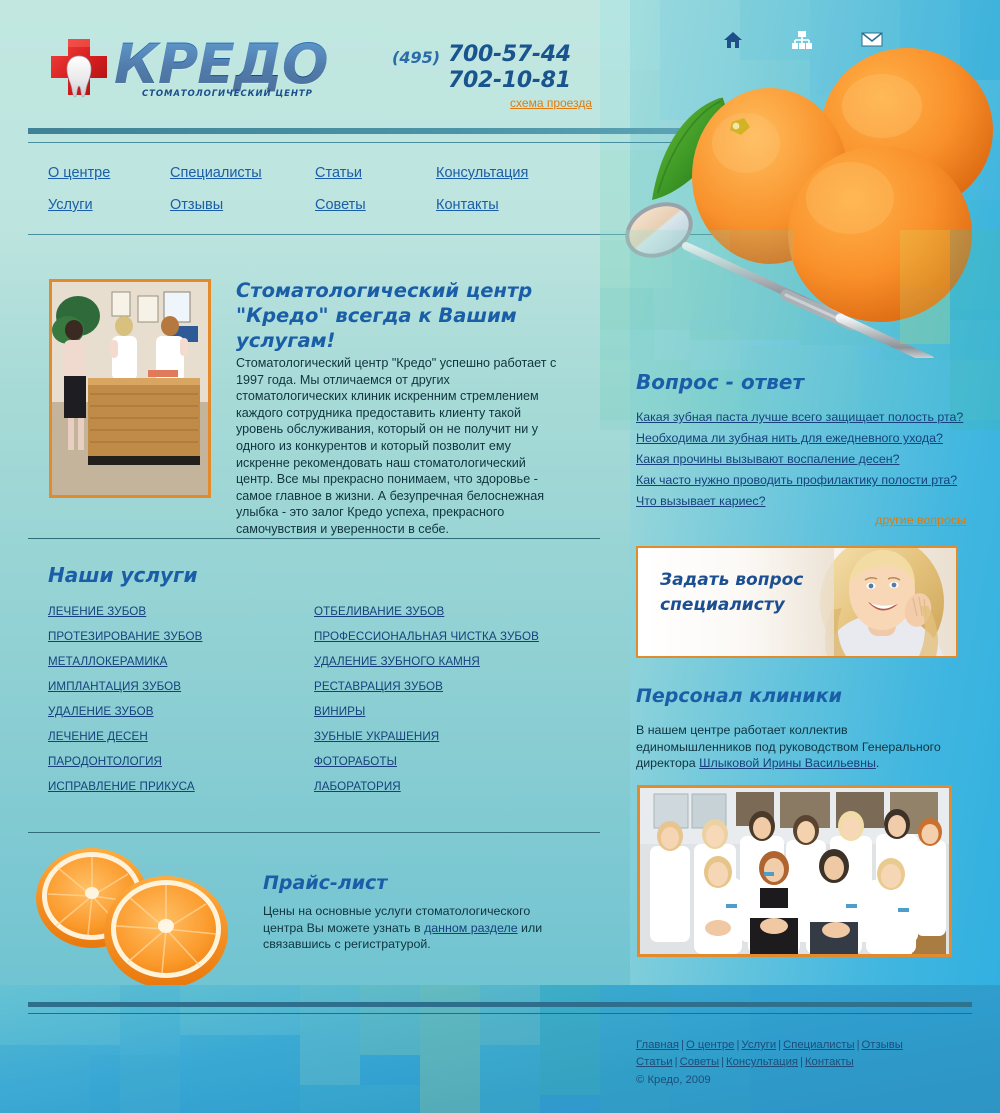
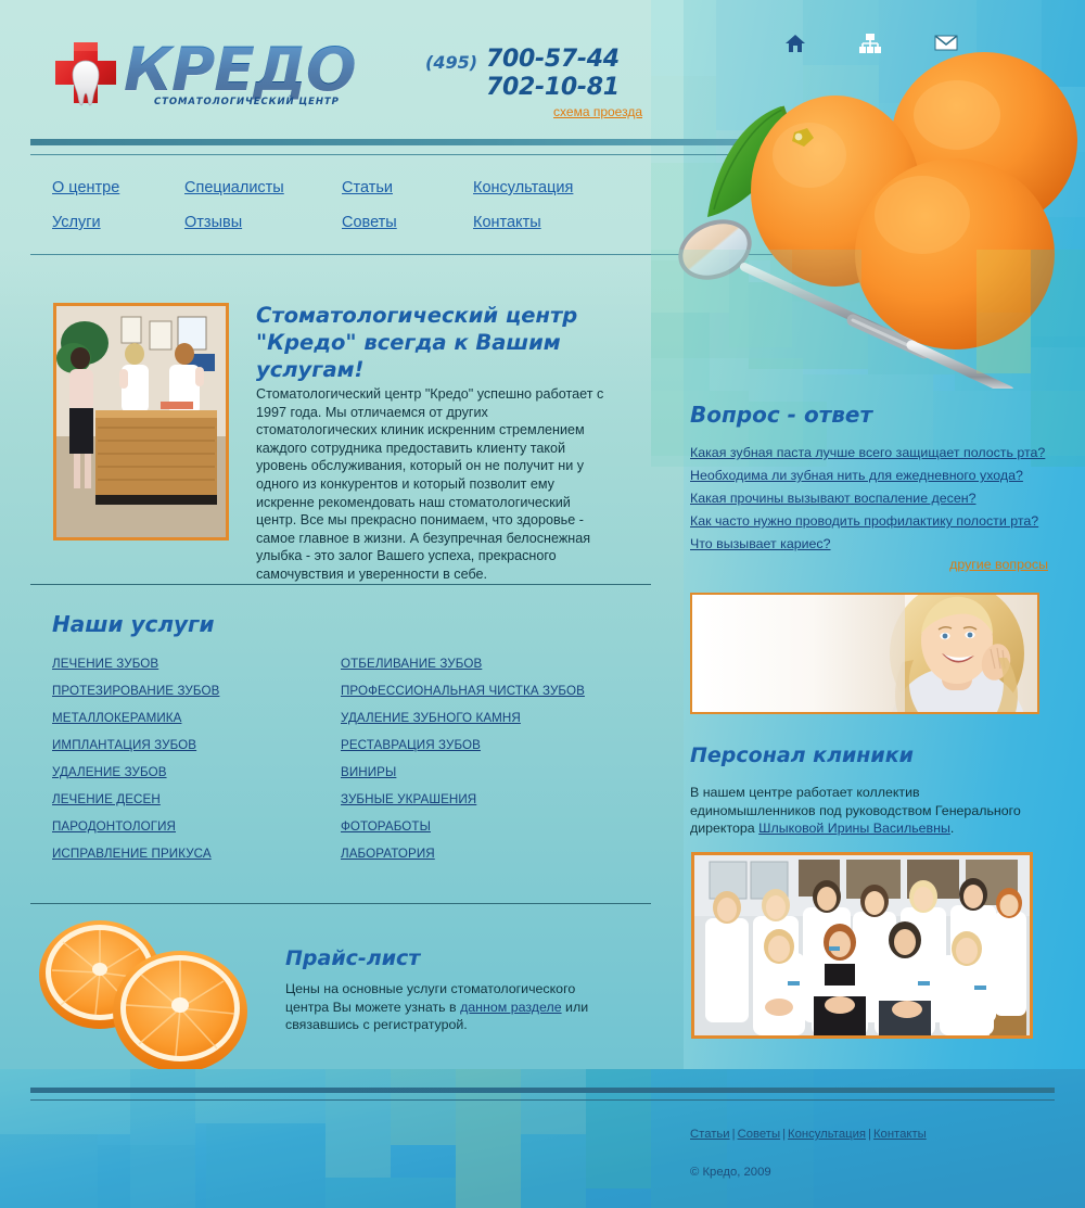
  КРЕДО
  СТОМАТОЛОГИЧЕСКИЙ ЦЕНТР
  (495)
  700-57-44
  702-10-81
  схема проезда
  О центре
  Специалисты
  Статьи
  Консультация
  Услуги
  Отзывы
  Советы
  Контакты
  Стоматологический центр "Кредо" всегда к Вашим услугам!
- Стоматологический центр "Кредо" успешно работает с 1997 года. Мы отличаемся от других стоматологических клиник искренним стремлением каждого сотрудника предоставить клиенту такой уровень обслуживания, который он не получит ни у одного из конкурентов и который позволит ему искренне рекомендовать наш стоматологический центр. Все мы прекрасно понимаем, что здоровье - самое главное в жизни. А безупречная белоснежная улыбка - это залог Кредо успеха, прекрасного самочувствия и уверенности в себе.
+ Стоматологический центр "Кредо" успешно работает с 1997 года. Мы отличаемся от других стоматологических клиник искренним стремлением каждого сотрудника предоставить клиенту такой уровень обслуживания, который он не получит ни у одного из конкурентов и который позволит ему искренне рекомендовать наш стоматологический центр. Все мы прекрасно понимаем, что здоровье - самое главное в жизни. А безупречная белоснежная улыбка - это залог Вашего успеха, прекрасного самочувствия и уверенности в себе.
  Наши услуги
  ЛЕЧЕНИЕ ЗУБОВ
  ПРОТЕЗИРОВАНИЕ ЗУБОВ
  МЕТАЛЛОКЕРАМИКА
  ИМПЛАНТАЦИЯ ЗУБОВ
  УДАЛЕНИЕ ЗУБОВ
  ЛЕЧЕНИЕ ДЕСЕН
  ПАРОДОНТОЛОГИЯ
  ИСПРАВЛЕНИЕ ПРИКУСА
  ОТБЕЛИВАНИЕ ЗУБОВ
  ПРОФЕССИОНАЛЬНАЯ ЧИСТКА ЗУБОВ
  УДАЛЕНИЕ ЗУБНОГО КАМНЯ
  РЕСТАВРАЦИЯ ЗУБОВ
  ВИНИРЫ
  ЗУБНЫЕ УКРАШЕНИЯ
  ФОТОРАБОТЫ
  ЛАБОРАТОРИЯ
  Прайс-лист
  Цены на основные услуги стоматологического центра Вы можете узнать в данном разделе или связавшись с регистратурой.
  Вопрос - ответ
  Какая зубная паста лучше всего защищает полость рта?
  Необходима ли зубная нить для ежедневного ухода?
  Какая прочины вызывают воспаление десен?
  Как часто нужно проводить профилактику полости рта?
  Что вызывает кариес?
  другие вопросы
- Задать вопрос
- специалисту
  Персонал клиники
  В нашем центре работает коллектив единомышленников под руководством Генерального директора Шлыковой Ирины Васильевны.
- Главная | О центре | Услуги | Специалисты | Отзывы
  Статьи | Советы | Консультация | Контакты
  © Кредо, 2009
